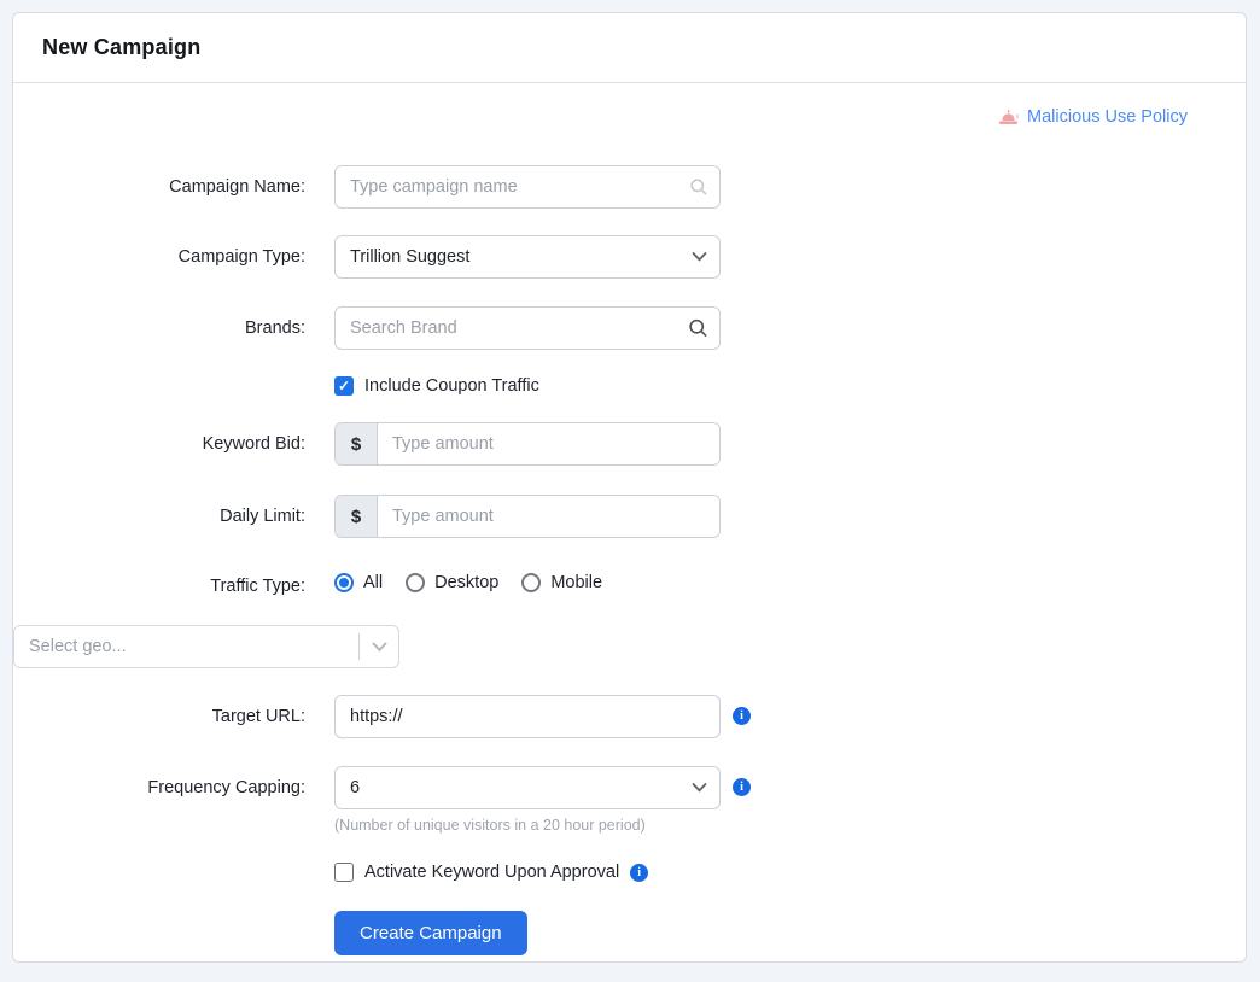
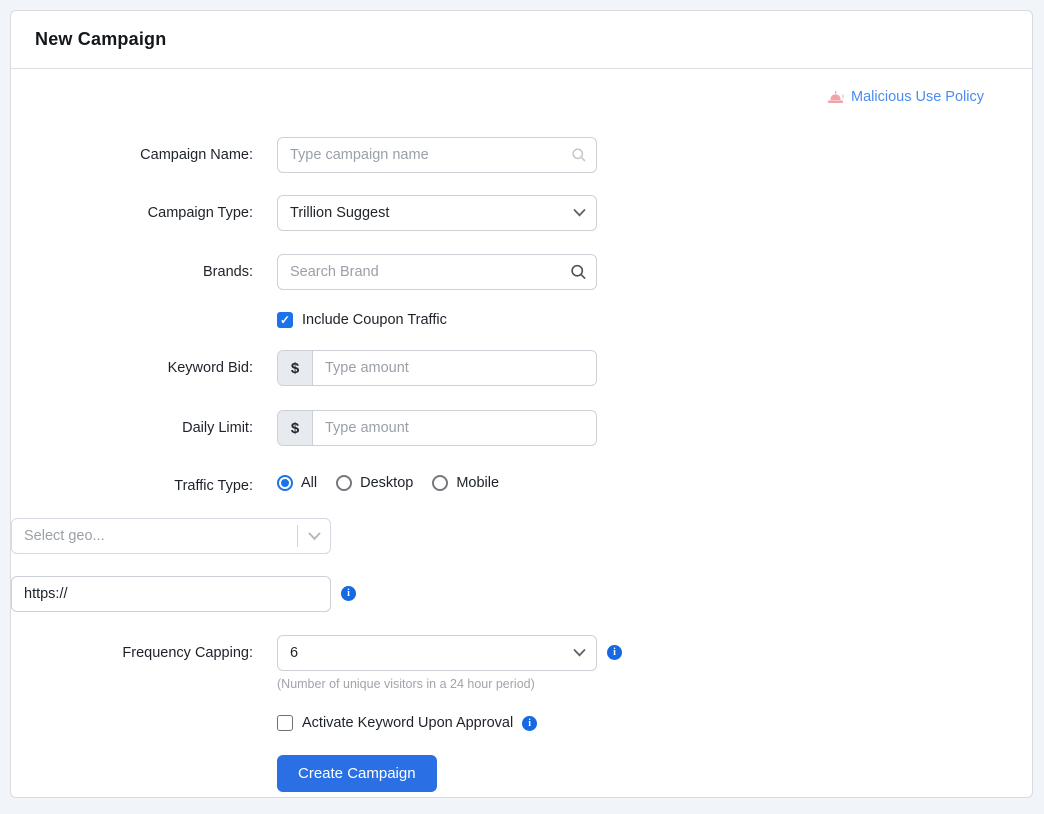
  New Campaign
  Malicious Use Policy
  Campaign Name:
  Type campaign name
  Campaign Type:
  Trillion Suggest
  Brands:
  Search Brand
  ✓
  Include Coupon Traffic
  Keyword Bid:
  $
  Type amount
  Daily Limit:
  $
  Type amount
  Traffic Type:
  All
  Desktop
  Mobile
  Select geo...
- Target URL:
  https://
  i
  Frequency Capping:
  6
- (Number of unique visitors in a 20 hour period)
+ (Number of unique visitors in a 24 hour period)
  i
  Activate Keyword Upon Approval
  i
  Create Campaign
